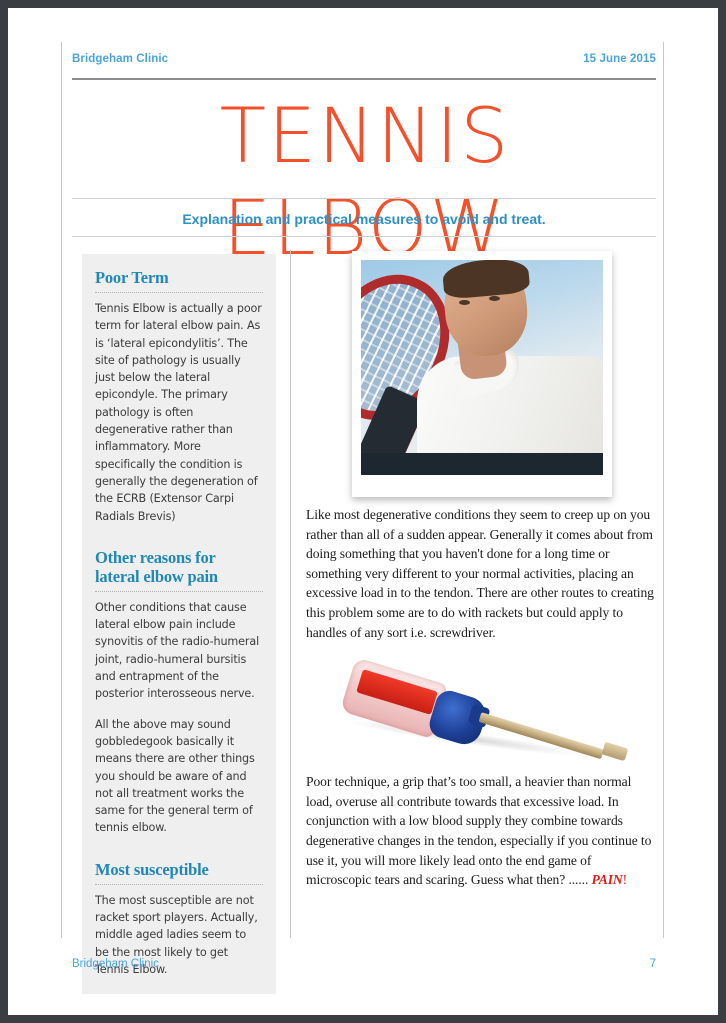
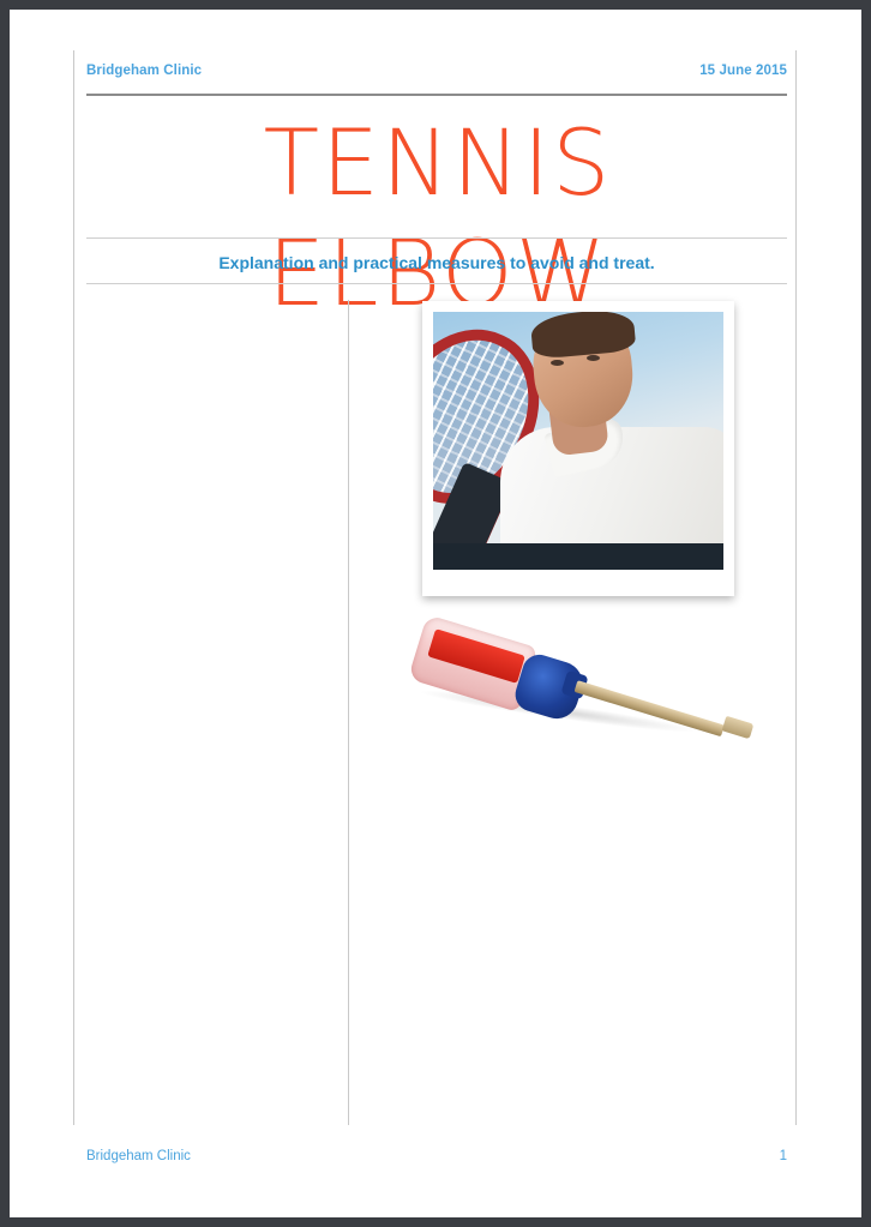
  Bridgeham Clinic
  15 June 2015
  TENNIS ELBOW
  Explanation and practical measures to avoid and treat.
- Poor Term
- Tennis Elbow is actually a poor term for lateral elbow pain. As is ‘lateral epicondylitis’. The site of pathology is usually just below the lateral epicondyle. The primary pathology is often degenerative rather than inflammatory. More specifically the condition is generally the degeneration of the ECRB (Extensor Carpi Radials Brevis)
- Other reasons for lateral elbow pain
- Other conditions that cause lateral elbow pain include synovitis of the radio-humeral joint, radio-humeral bursitis and entrapment of the posterior interosseous nerve.
- All the above may sound gobbledegook basically it means there are other things you should be aware of and not all treatment works the same for the general term of tennis elbow.
- Most susceptible
- The most susceptible are not racket sport players. Actually, middle aged ladies seem to be the most likely to get Tennis Elbow.
- Like most degenerative conditions they seem to creep up on you rather than all of a sudden appear. Generally it comes about from doing something that you haven't done for a long time or something very different to your normal activities, placing an excessive load in to the tendon. There are other routes to creating this problem some are to do with rackets but could apply to handles of any sort i.e. screwdriver.
- Poor technique, a grip that’s too small, a heavier than normal load, overuse all contribute towards that excessive load. In conjunction with a low blood supply they combine towards degenerative changes in the tendon, especially if you continue to use it, you will more likely lead onto the end game of microscopic tears and scaring. Guess what then? ...... PAIN!
  Bridgeham Clinic
- 7
+ 1
